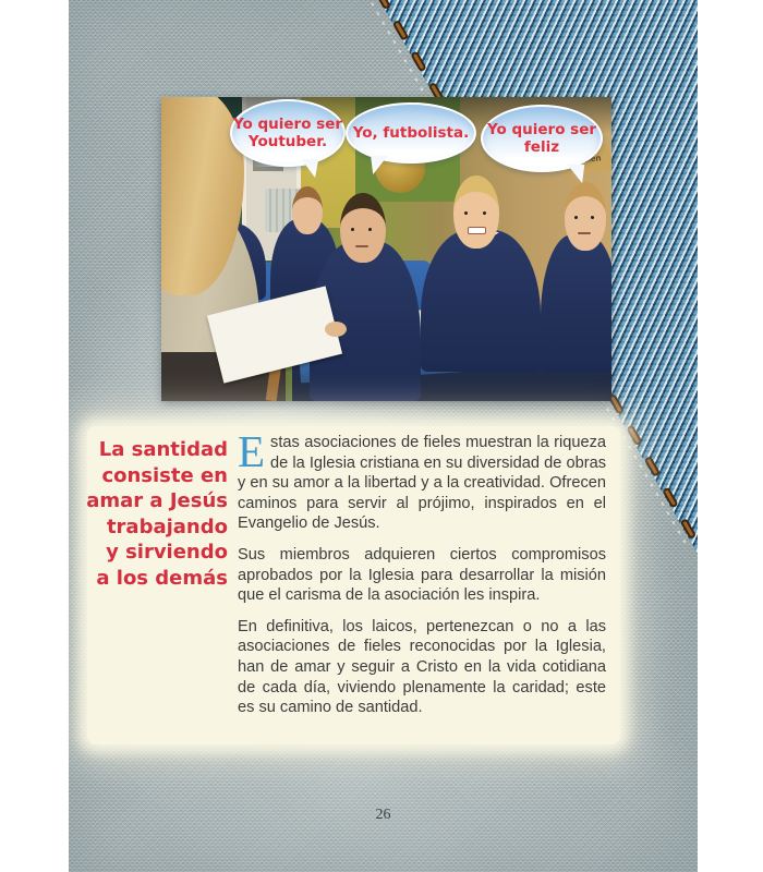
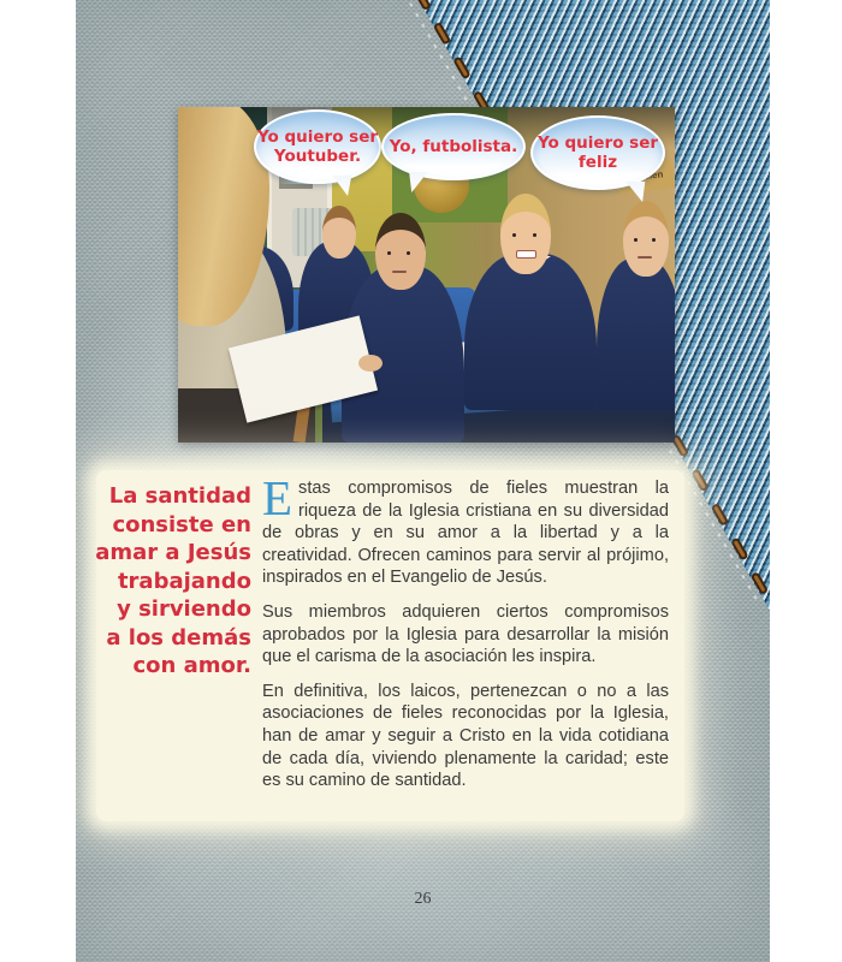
  Yo quiero ser
  Youtuber.
  Yo, futbolista.
  Yo quiero ser
  feliz
  La santidad
  consiste en
  amar a Jesús
  trabajando
  y sirviendo
  a los demás
+ con amor.
  E
- stas asociaciones de fieles muestran la riqueza de la Iglesia cristiana en su diversidad de obras y en su amor a la libertad y a la creatividad. Ofrecen caminos para servir al prójimo, inspirados en el Evangelio de Jesús.
+ stas compromisos de fieles muestran la riqueza de la Iglesia cristiana en su diversidad de obras y en su amor a la libertad y a la creatividad. Ofrecen caminos para servir al prójimo, inspirados en el Evangelio de Jesús.
  Sus miembros adquieren ciertos compromisos aprobados por la Iglesia para desarrollar la misión que el carisma de la asociación les inspira.
  En definitiva, los laicos, pertenezcan o no a las asociaciones de fieles reconocidas por la Iglesia, han de amar y seguir a Cristo en la vida cotidiana de cada día, viviendo plenamente la caridad; este es su camino de santidad.
  26
